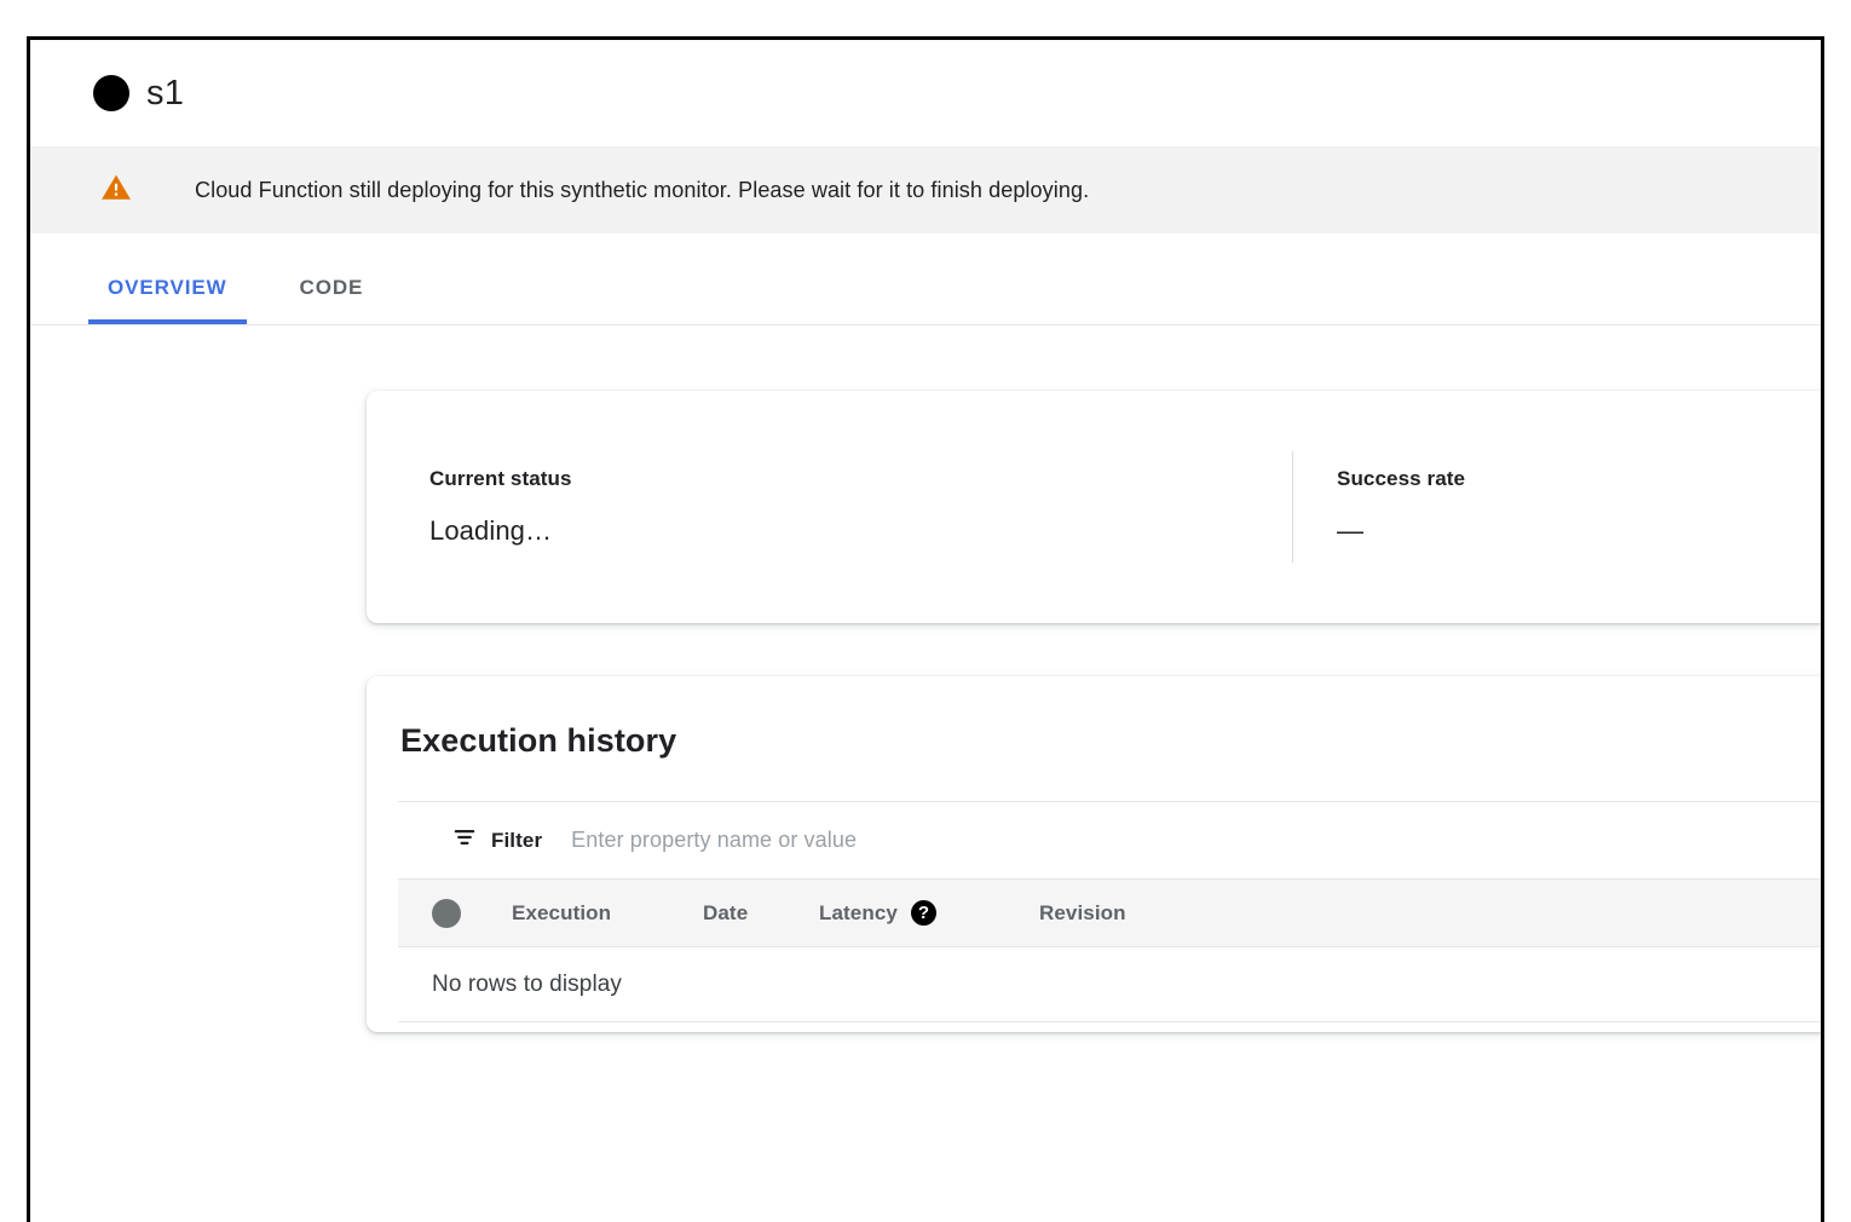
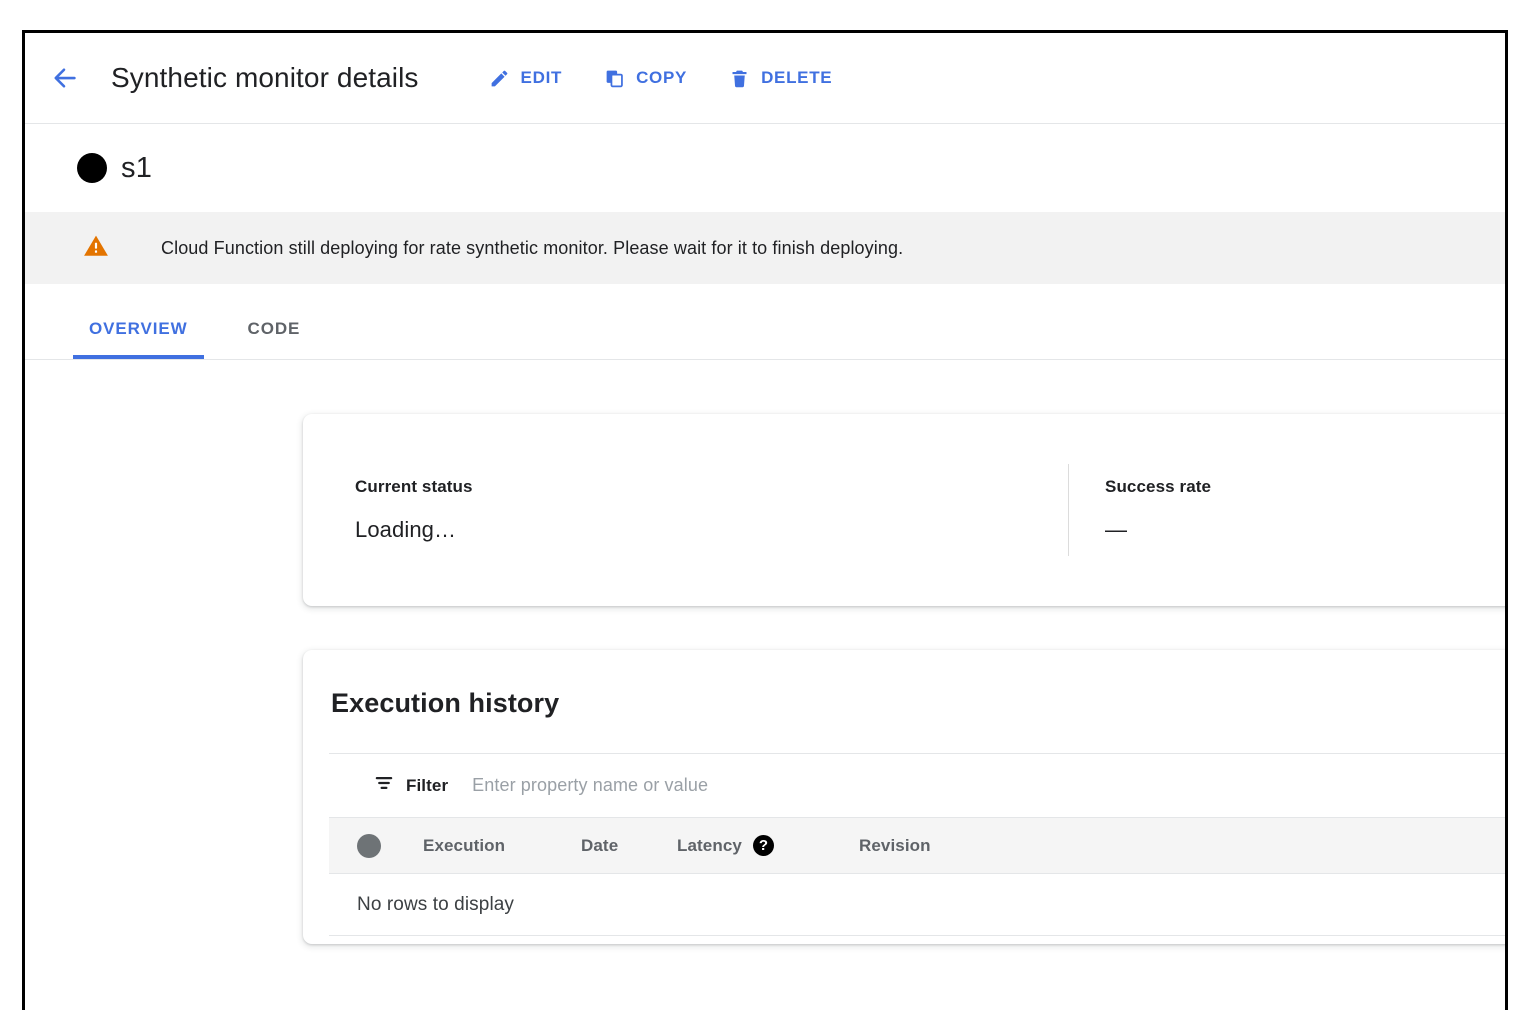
+ Synthetic monitor details
+ EDIT
+ COPY
+ DELETE
  s1
- Cloud Function still deploying for this synthetic monitor. Please wait for it to finish deploying.
+ Cloud Function still deploying for rate synthetic monitor. Please wait for it to finish deploying.
  OVERVIEW
  CODE
  Current status
  Loading…
  Success rate
  —
  Execution history
  Filter
  Enter property name or value
  Execution
  Date
  Latency
  ?
  Revision
  No rows to display
